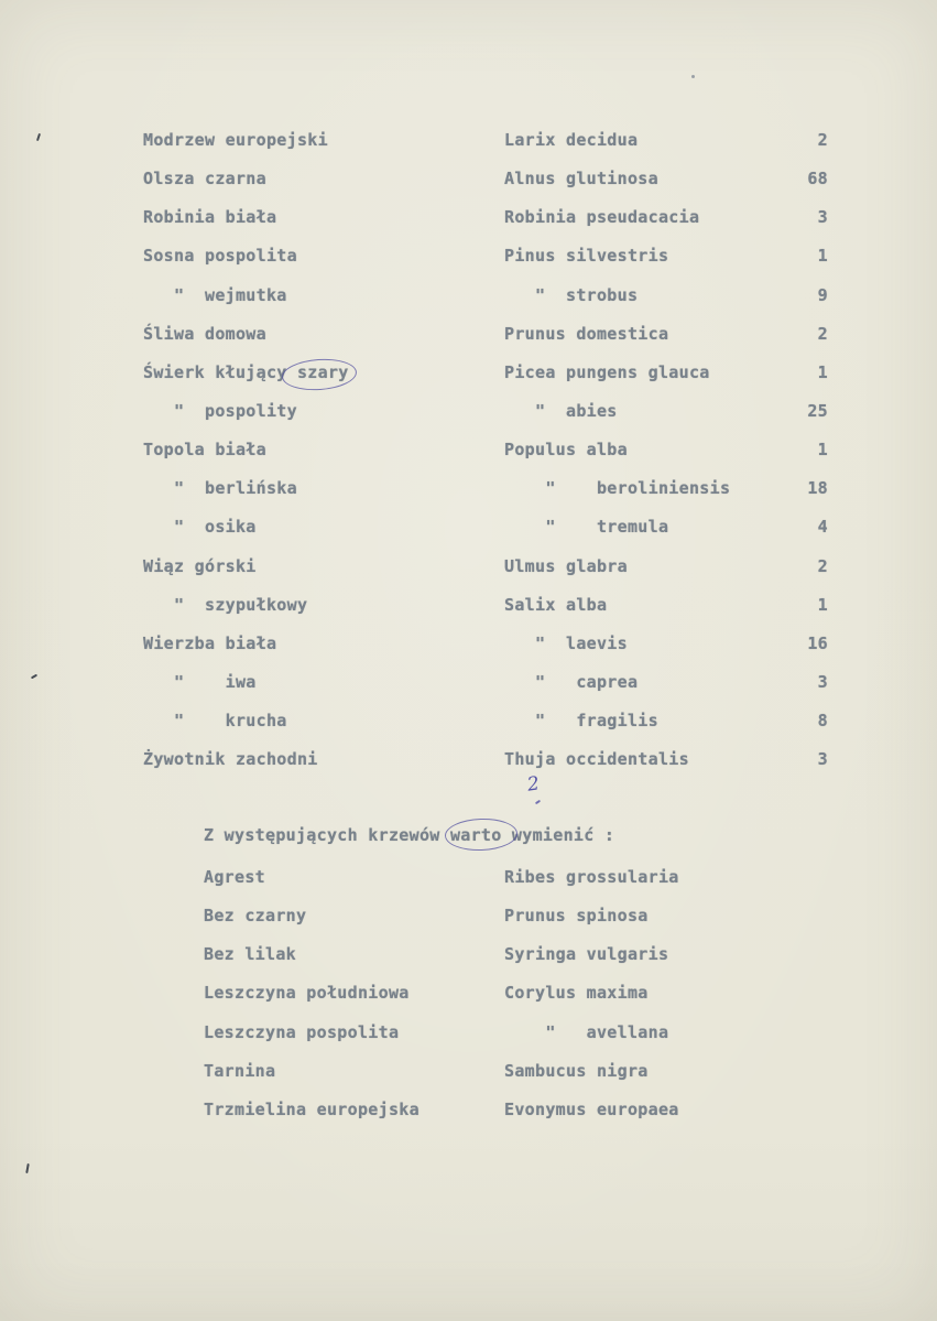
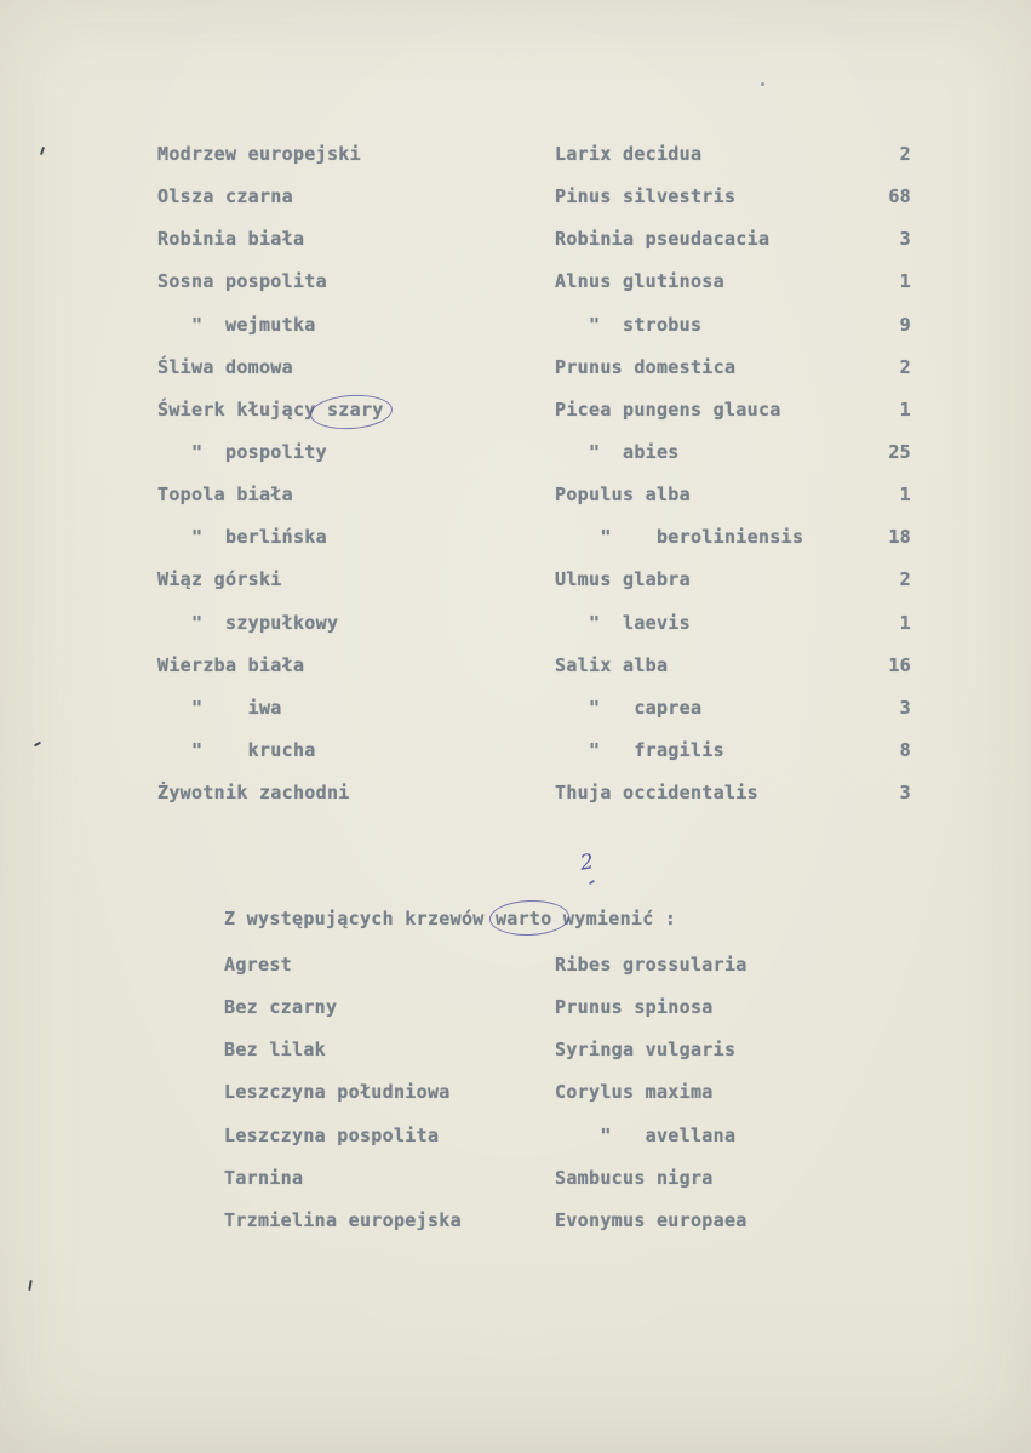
  Modrzew europejski
  Larix decidua
  2
  Olsza czarna
- Alnus glutinosa
+ Pinus silvestris
  68
  Robinia biała
  Robinia pseudacacia
  3
  Sosna pospolita
- Pinus silvestris
+ Alnus glutinosa
  1
  " wejmutka
  " strobus
  9
  Śliwa domowa
  Prunus domestica
  2
  Świerk kłujący szary
  Picea pungens glauca
  1
  " pospolity
  " abies
  25
  Topola biała
  Populus alba
  1
  " berlińska
  " beroliniensis
  18
- " osika
- " tremula
- 4
  Wiąz górski
  Ulmus glabra
  2
  " szypułkowy
- Salix alba
+ " laevis
  1
  Wierzba biała
- " laevis
+ Salix alba
  16
  " iwa
  " caprea
  3
  " krucha
  " fragilis
  8
  Żywotnik zachodni
  Thuja occidentalis
  3
  Z występujących krzewów warto wymienić :
  Agrest
  Ribes grossularia
  Bez czarny
  Prunus spinosa
  Bez lilak
  Syringa vulgaris
  Leszczyna południowa
  Corylus maxima
  Leszczyna pospolita
  " avellana
  Tarnina
  Sambucus nigra
  Trzmielina europejska
  Evonymus europaea
